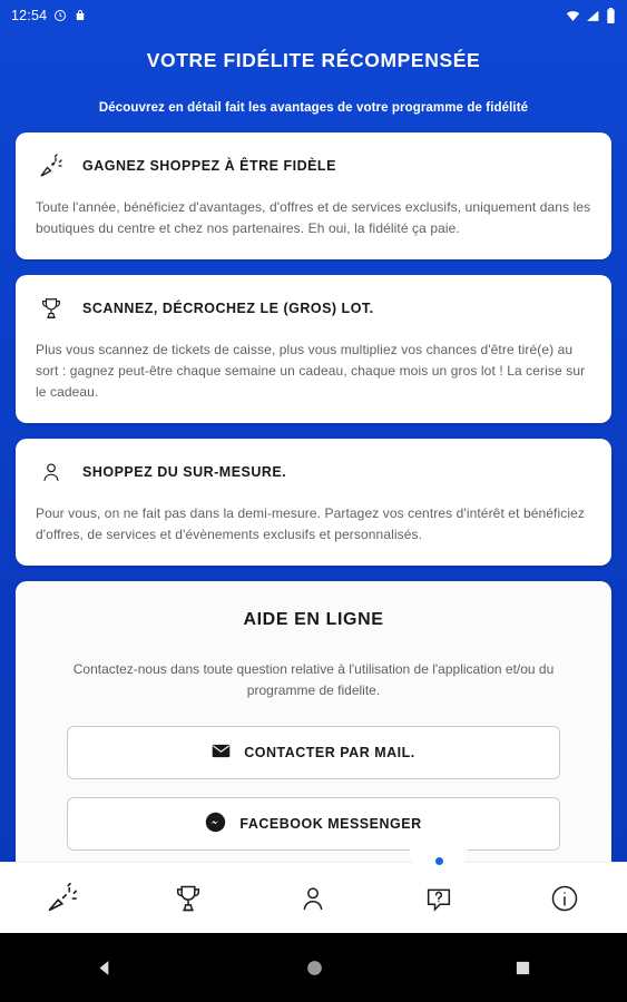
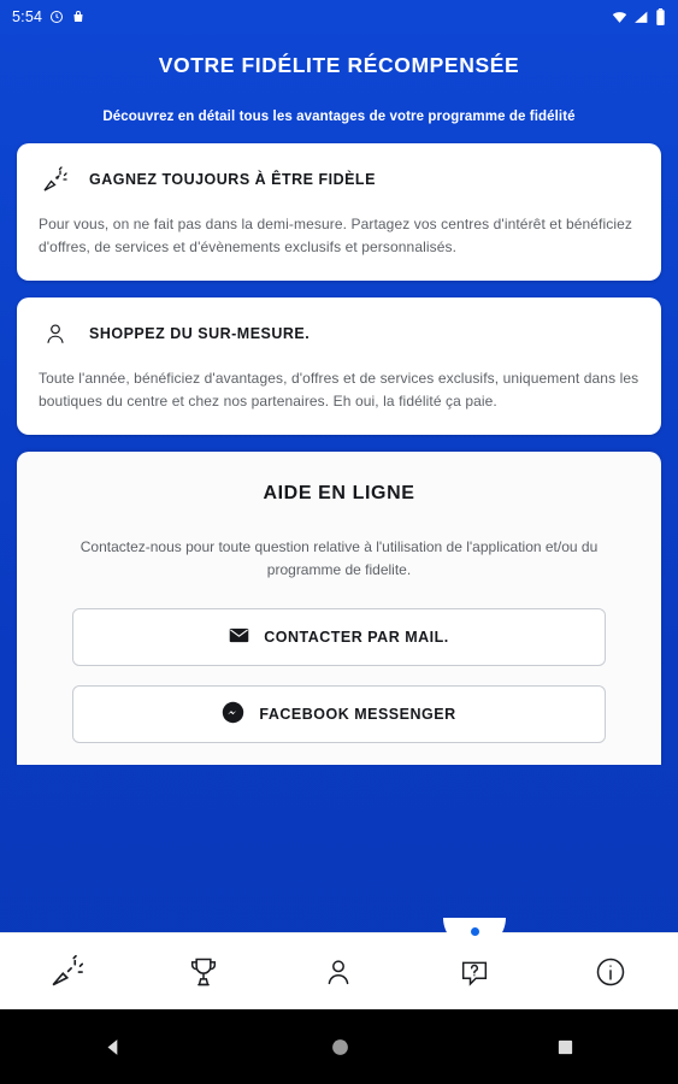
- 12:54
+ 5:54
  VOTRE FIDÉLITE RÉCOMPENSÉE
- Découvrez en détail fait les avantages de votre programme de fidélité
+ Découvrez en détail tous les avantages de votre programme de fidélité
- GAGNEZ SHOPPEZ À ÊTRE FIDÈLE
+ GAGNEZ TOUJOURS À ÊTRE FIDÈLE
- Toute l'année, bénéficiez d'avantages, d'offres et de services exclusifs, uniquement dans les boutiques du centre et chez nos partenaires. Eh oui, la fidélité ça paie.
+ Pour vous, on ne fait pas dans la demi-mesure. Partagez vos centres d'intérêt et bénéficiez d'offres, de services et d'évènements exclusifs et personnalisés.
- SCANNEZ, DÉCROCHEZ LE (GROS) LOT.
- Plus vous scannez de tickets de caisse, plus vous multipliez vos chances d'être tiré(e) au sort : gagnez peut-être chaque semaine un cadeau, chaque mois un gros lot ! La cerise sur le cadeau.
  SHOPPEZ DU SUR-MESURE.
- Pour vous, on ne fait pas dans la demi-mesure. Partagez vos centres d'intérêt et bénéficiez d'offres, de services et d'évènements exclusifs et personnalisés.
+ Toute l'année, bénéficiez d'avantages, d'offres et de services exclusifs, uniquement dans les boutiques du centre et chez nos partenaires. Eh oui, la fidélité ça paie.
  AIDE EN LIGNE
- Contactez-nous dans toute question relative à l'utilisation de l'application et/ou du programme de fidelite.
+ Contactez-nous pour toute question relative à l'utilisation de l'application et/ou du programme de fidelite.
  CONTACTER PAR MAIL.
  FACEBOOK MESSENGER
